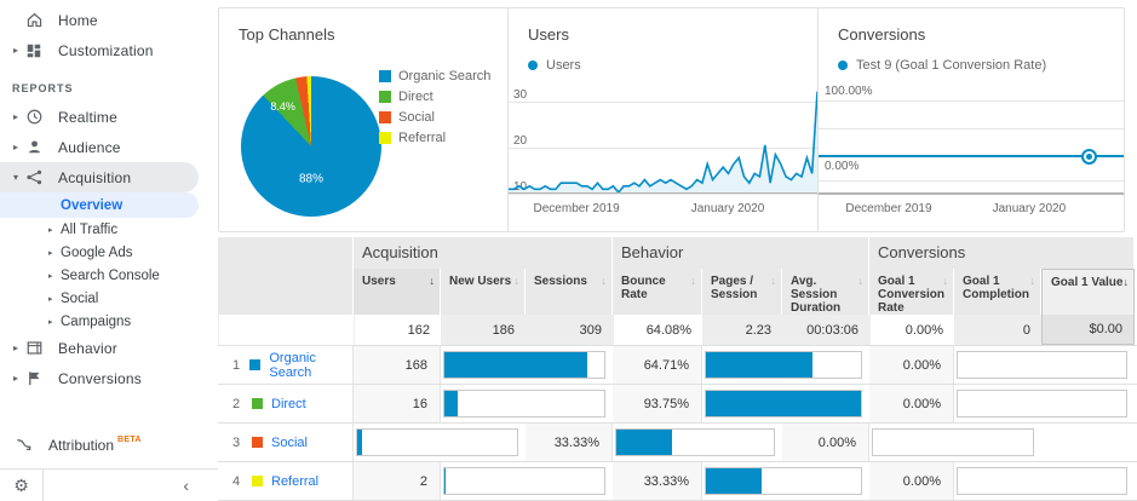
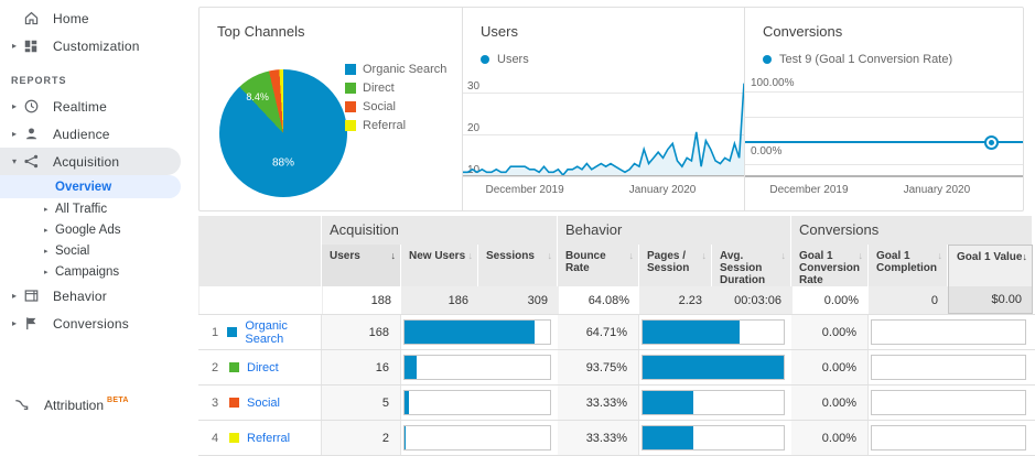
  Home
  ▸
  Customization
  REPORTS
  ▸
  Realtime
  ▸
  Audience
  ▾
  Acquisition
  Overview
  All Traffic
  Google Ads
- Search Console
  Social
  Campaigns
  ▸
  Behavior
  ▸
  Conversions
  Attribution
- ⚙
- ‹
  Top Channels
  88%
  8.4%
  Organic Search
  Direct
  Social
  Referral
  Users
  Users
  30
  20
  December 2019
  January 2020
  Conversions
  Test 9 (Goal 1 Conversion Rate)
  100.00%
  0.00%
  December 2019
  January 2020
  Acquisition
  Behavior
  Conversions
  Users
  ↓
  New Users
  ↓
  Sessions
  ↓
  Bounce Rate
  ↓
  Pages / Session
  ↓
  Avg. Session Duration
  ↓
  Goal 1 Conversion Rate
  ↓
  Goal 1 Completion
  ↓
  Goal 1 Value
  ↓
- 162
+ 188
  186
  309
  64.08%
  2.23
  00:03:06
  0.00%
  0
  $0.00
  1
  Organic Search
  168
  64.71%
  0.00%
  2
  Direct
  16
  93.75%
  0.00%
  3
  Social
+ 5
  33.33%
  0.00%
  4
  Referral
  2
  33.33%
  0.00%
